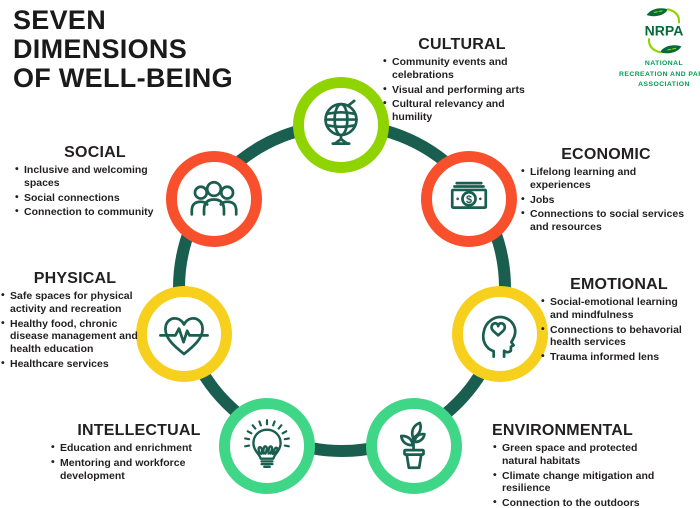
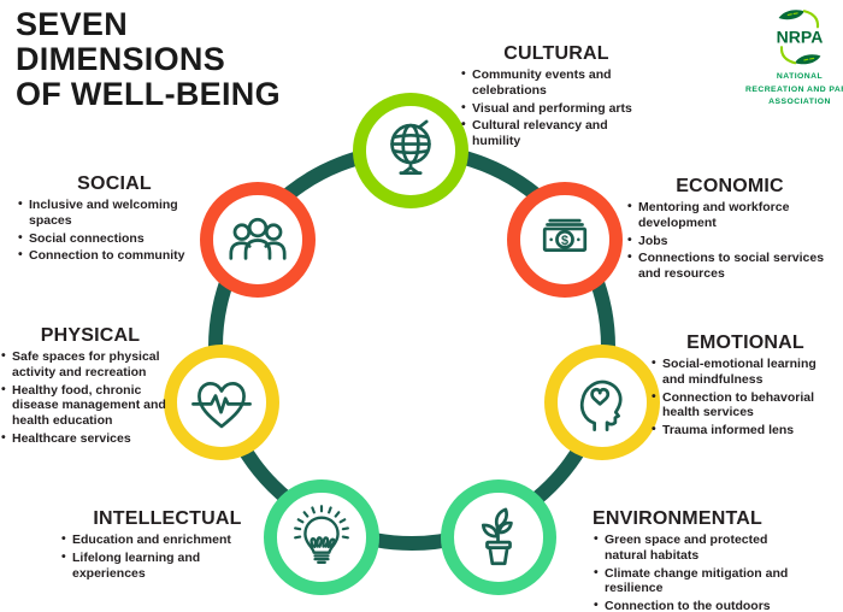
  SEVEN
  DIMENSIONS
  OF WELL-BEING
  NRPA
  $
  CULTURAL
  Community events and celebrations
  Visual and performing arts
  Cultural relevancy and humility
  ECONOMIC
- Lifelong learning and experiences
+ Mentoring and workforce development
  Jobs
  Connections to social services and resources
  EMOTIONAL
  Social-emotional learning and mindfulness
- Connections to behavorial health services
+ Connection to behavorial health services
  Trauma informed lens
  ENVIRONMENTAL
  Green space and protected natural habitats
  Climate change mitigation and resilience
  Connection to the outdoors
  INTELLECTUAL
  Education and enrichment
- Mentoring and workforce development
+ Lifelong learning and experiences
  PHYSICAL
  Safe spaces for physical activity and recreation
  Healthy food, chronic disease management and health education
  Healthcare services
  SOCIAL
  Inclusive and welcoming spaces
  Social connections
  Connection to community
